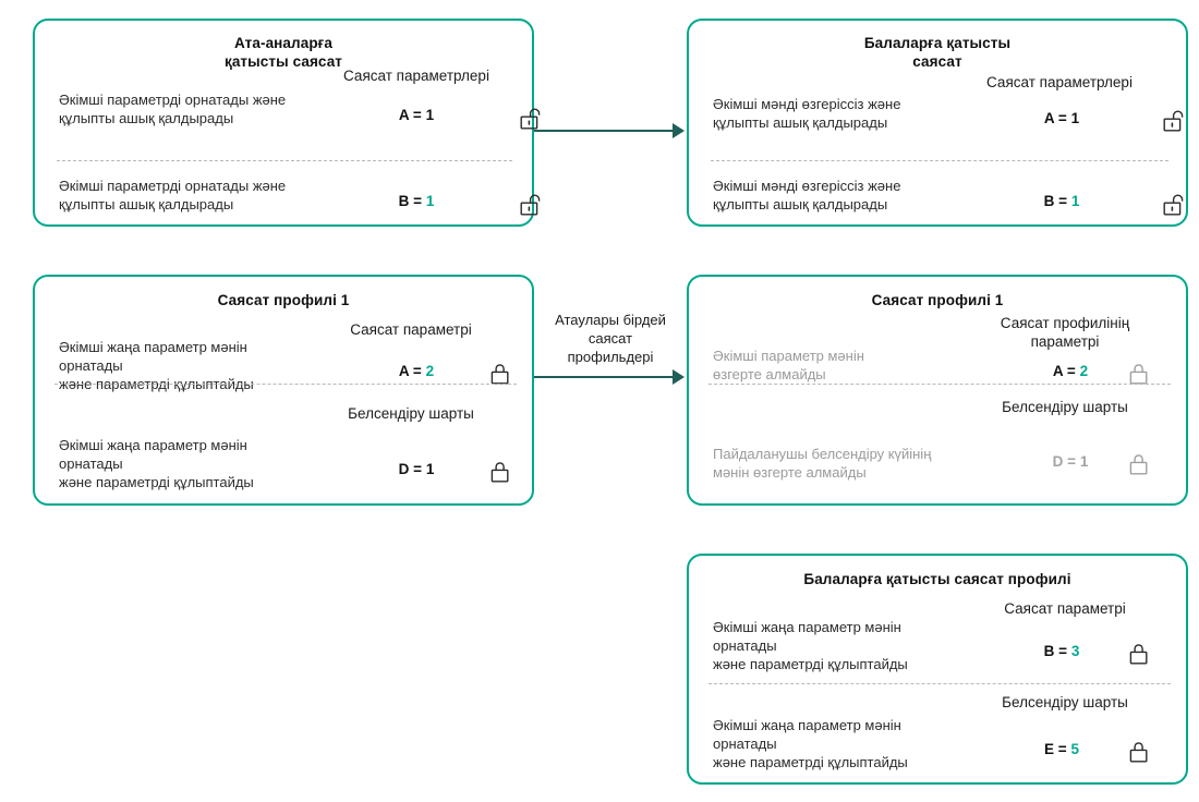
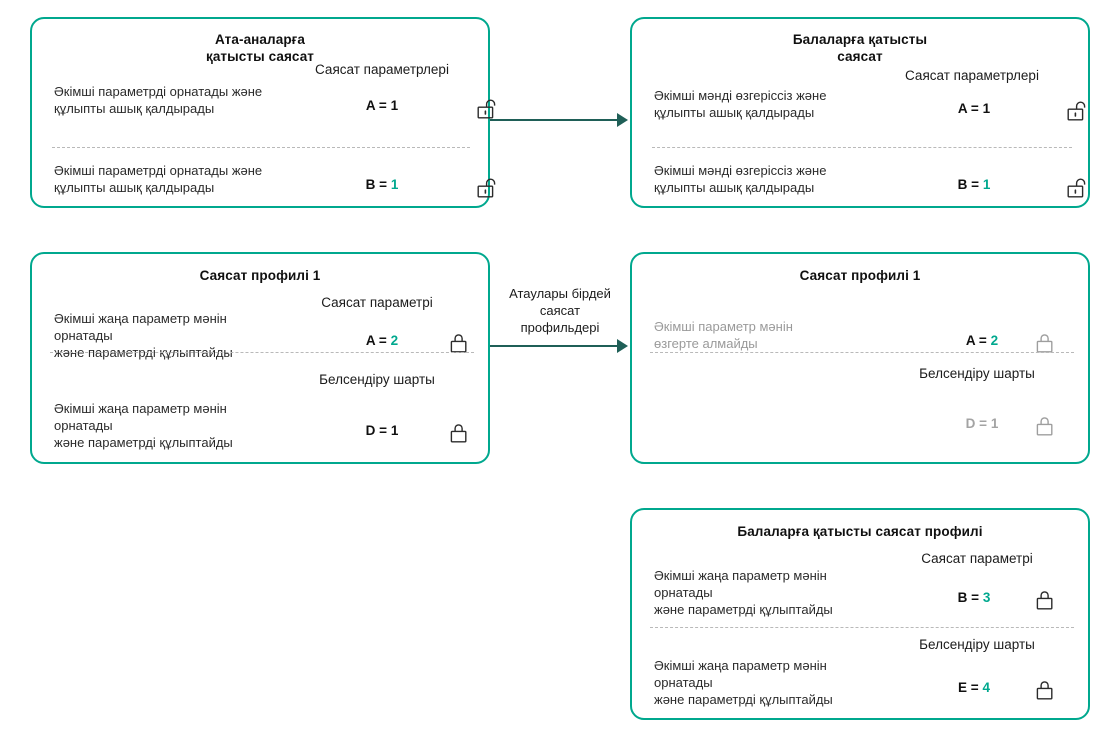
  Ата-аналарға
  қатысты саясат
  Саясат параметрлері
  Әкімші параметрді орнатады және
  құлыпты ашық қалдырады
  A = 1
  Әкімші параметрді орнатады және
  құлыпты ашық қалдырады
  B = 1
  Балаларға қатысты
  саясат
  Саясат параметрлері
  Әкімші мәнді өзгеріссіз және
  құлыпты ашық қалдырады
  A = 1
  Әкімші мәнді өзгеріссіз және
  құлыпты ашық қалдырады
  B = 1
  Саясат профилі 1
  Саясат параметрі
  Әкімші жаңа параметр мәнін
  орнатады
  және параметрді құлыптайды
  A = 2
  Белсендіру шарты
  Әкімші жаңа параметр мәнін
  орнатады
  және параметрді құлыптайды
  D = 1
  Саясат профилі 1
- Саясат профилінің
- параметрі
  Әкімші параметр мәнін
  өзгерте алмайды
  A = 2
  Белсендіру шарты
- Пайдаланушы белсендіру күйінің
- мәнін өзгерте алмайды
  D = 1
  Балаларға қатысты саясат профилі
  Саясат параметрі
  Әкімші жаңа параметр мәнін
  орнатады
  және параметрді құлыптайды
  B = 3
  Белсендіру шарты
  Әкімші жаңа параметр мәнін
  орнатады
  және параметрді құлыптайды
- E = 5
+ E = 4
  Атаулары бірдей
  саясат
  профильдері
